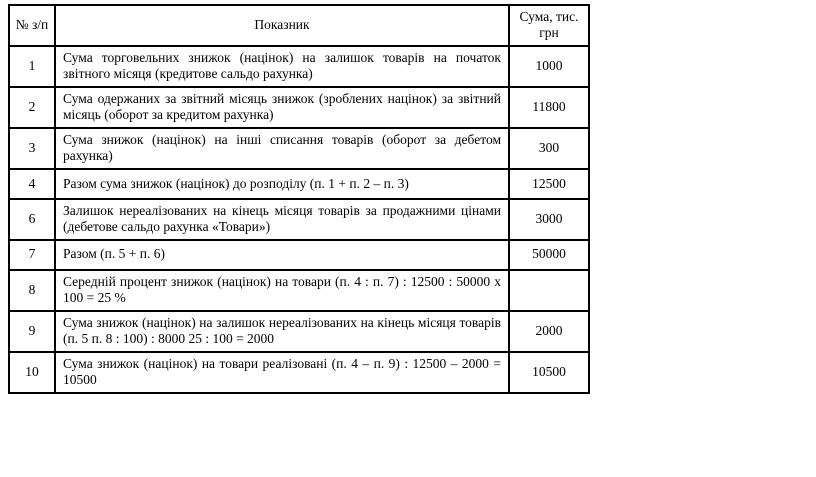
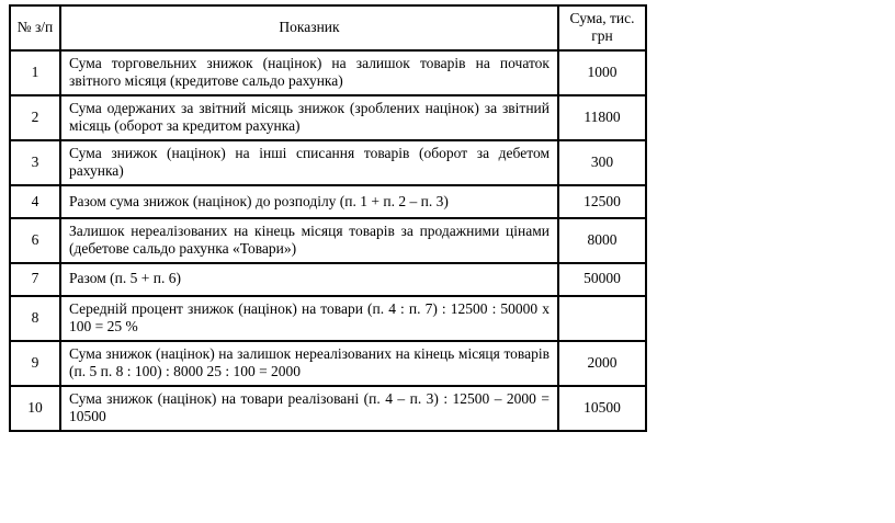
  № з/п	Показник	Сума, тис. грн
  1	Сума торговельних знижок (націнок) на залишок товарів на початок звітного місяця (кредитове сальдо рахунка)	1000
  2	Сума одержаних за звітний місяць знижок (зроблених націнок) за звітний місяць (оборот за кредитом рахунка)	11800
  3	Сума знижок (націнок) на інші списання товарів (оборот за дебетом рахунка)	300
  4	Разом сума знижок (націнок) до розподілу (п. 1 + п. 2 – п. 3)	12500
- 6	Залишок нереалізованих на кінець місяця товарів за продажними цінами (дебетове сальдо рахунка «Товари»)	3000
+ 6	Залишок нереалізованих на кінець місяця товарів за продажними цінами (дебетове сальдо рахунка «Товари»)	8000
  7	Разом (п. 5 + п. 6)	50000
  8	Середній процент знижок (націнок) на товари (п. 4 : п. 7) : 12500 : 50000 х 100 = 25 %
  9	Сума знижок (націнок) на залишок нереалізованих на кінець місяця товарів (п. 5 п. 8 : 100) : 8000 25 : 100 = 2000	2000
- 10	Сума знижок (націнок) на товари реалізовані (п. 4 – п. 9) : 12500 – 2000 = 10500	10500
+ 10	Сума знижок (націнок) на товари реалізовані (п. 4 – п. 3) : 12500 – 2000 = 10500	10500
